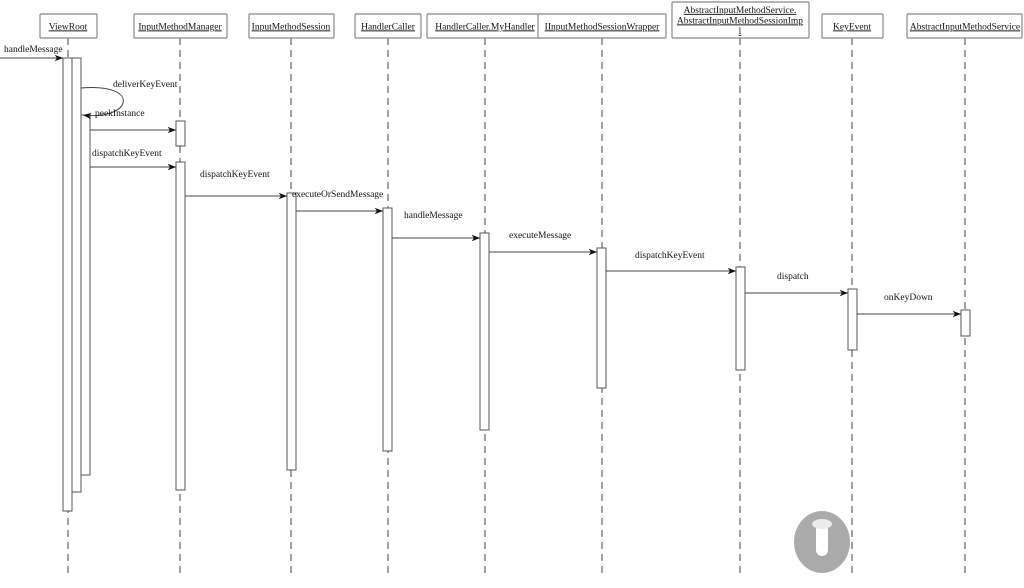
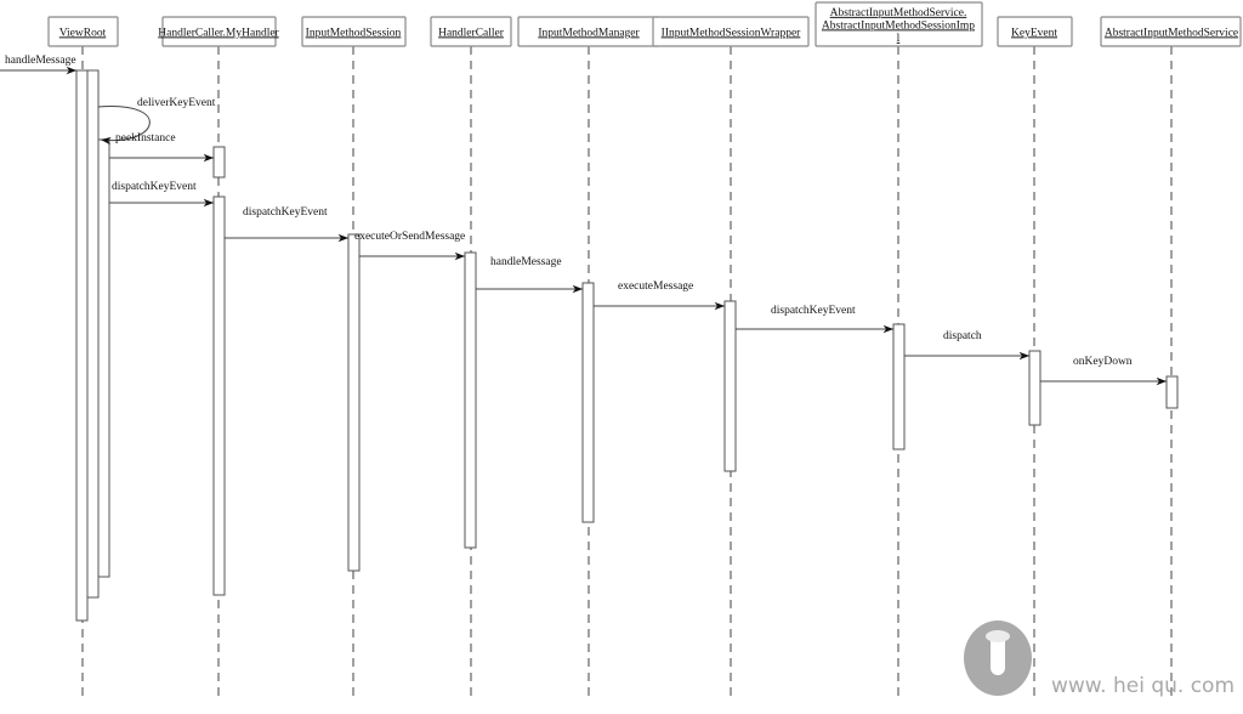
  ViewRoot
- InputMethodManager
+ HandlerCaller.MyHandler
  InputMethodSession
  HandlerCaller
- HandlerCaller.MyHandler
+ InputMethodManager
  IInputMethodSessionWrapper
  AbstractInputMethodService.
  AbstractInputMethodSessionImp
  l
  KeyEvent
  AbstractInputMethodService
  handleMessage
  deliverKeyEvent
  peekInstance
  dispatchKeyEvent
  dispatchKeyEvent
  executeOrSendMessage
  handleMessage
  executeMessage
  dispatchKeyEvent
  dispatch
  onKeyDown
+ www. hei qu. com
